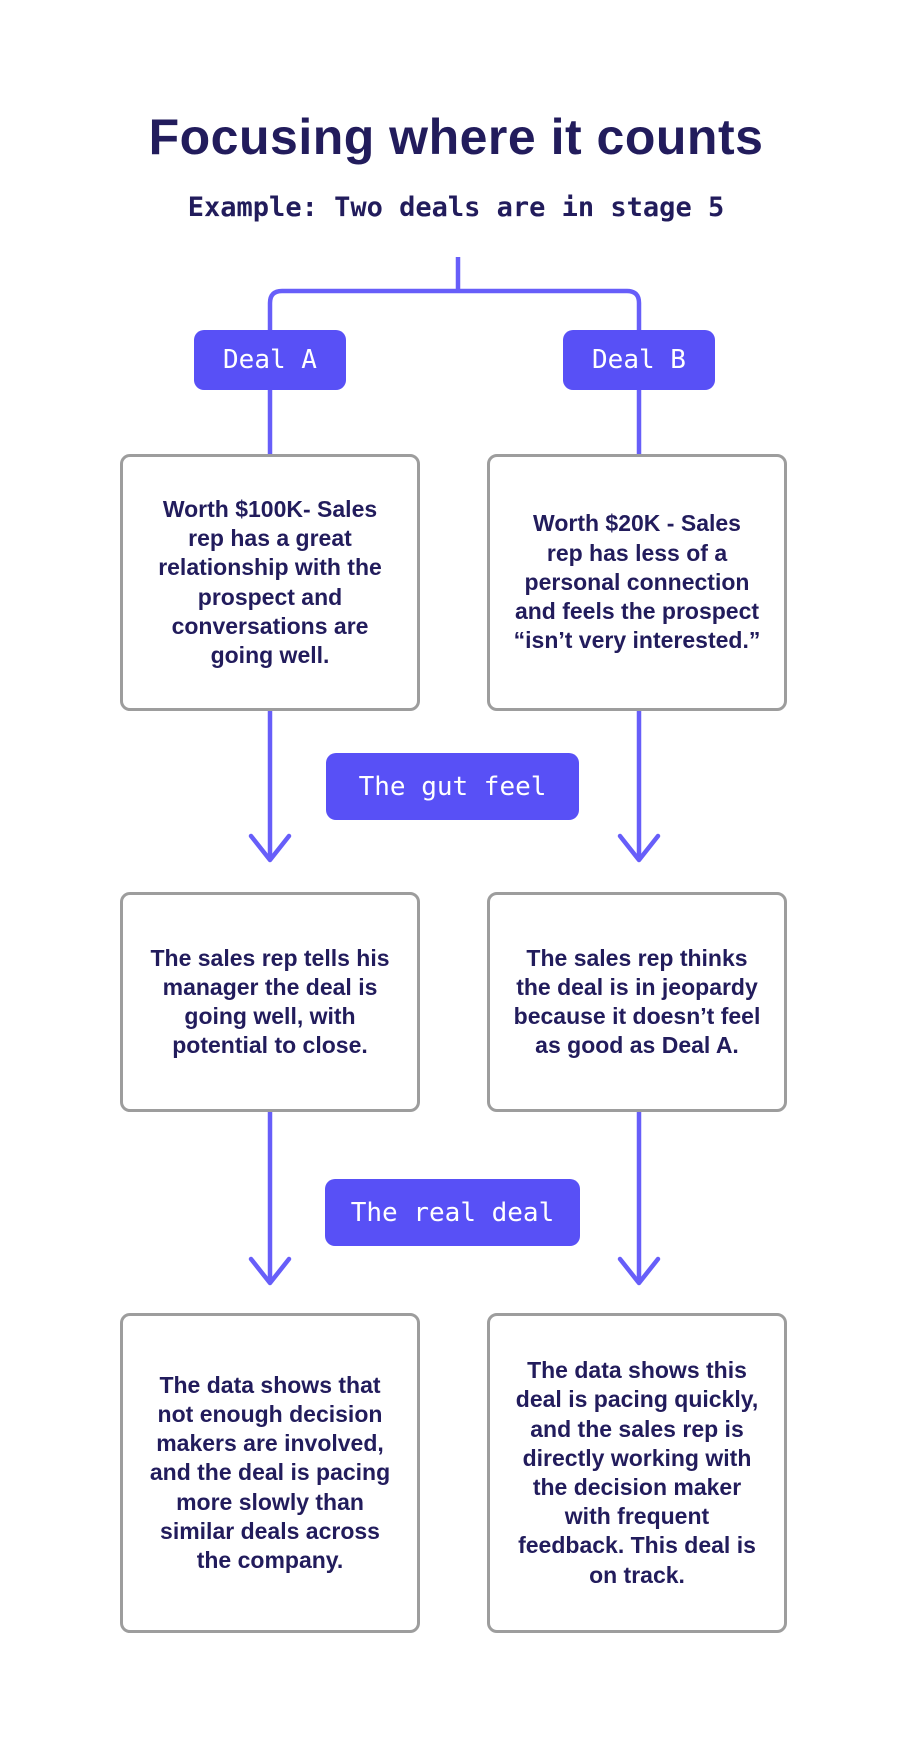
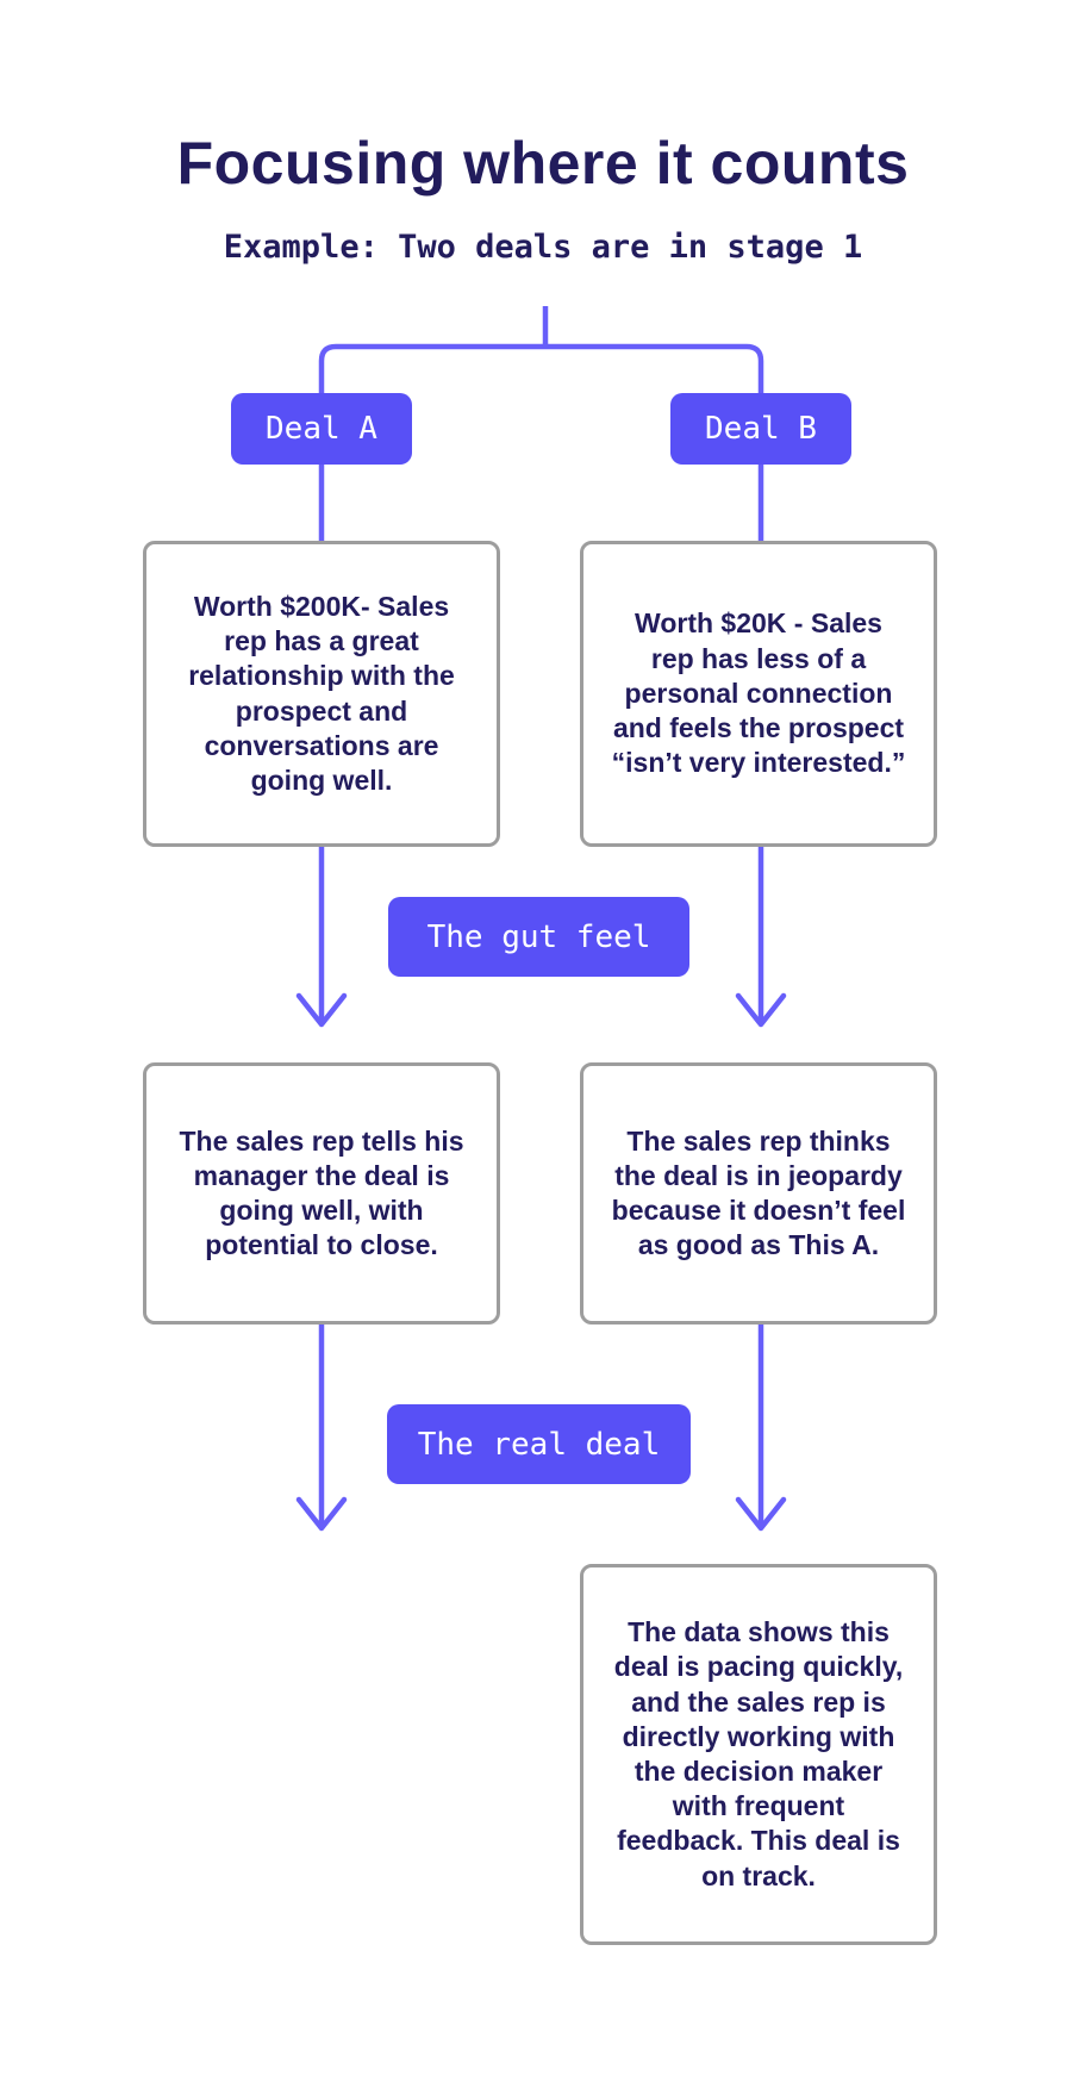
  Focusing where it counts
- Example: Two deals are in stage 5
+ Example: Two deals are in stage 1
  Deal A
  Deal B
- Worth $100K- Sales rep has a great relationship with the prospect and conversations are going well.
+ Worth $200K- Sales rep has a great relationship with the prospect and conversations are going well.
  Worth $20K - Sales rep has less of a personal connection and feels the prospect “isn’t very interested.”
  The gut feel
  The sales rep tells his manager the deal is going well, with potential to close.
- The sales rep thinks the deal is in jeopardy because it doesn’t feel as good as Deal A.
+ The sales rep thinks the deal is in jeopardy because it doesn’t feel as good as This A.
  The real deal
- The data shows that not enough decision makers are involved, and the deal is pacing more slowly than similar deals across the company.
  The data shows this deal is pacing quickly, and the sales rep is directly working with the decision maker with frequent feedback. This deal is on track.
